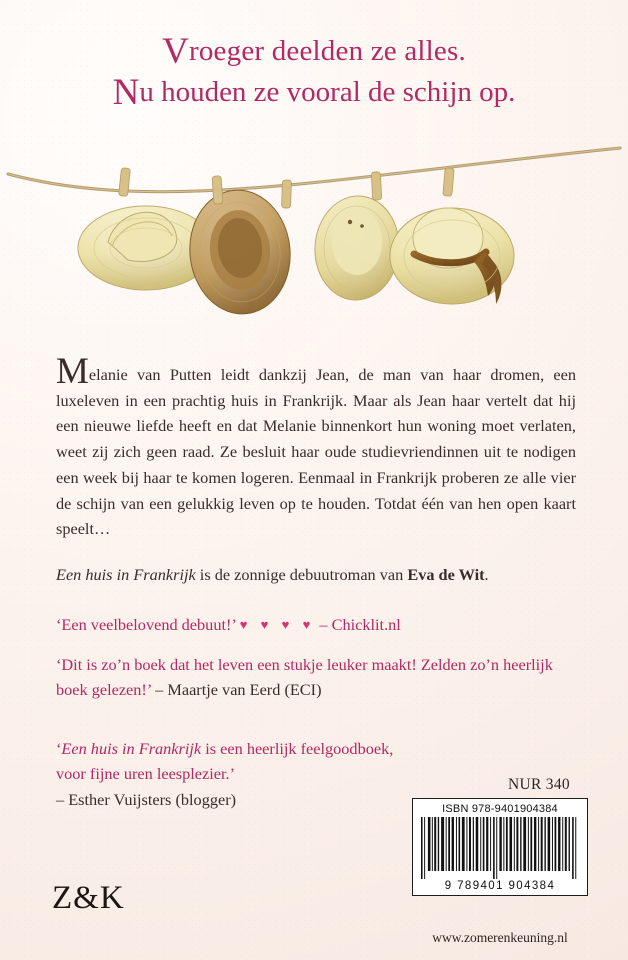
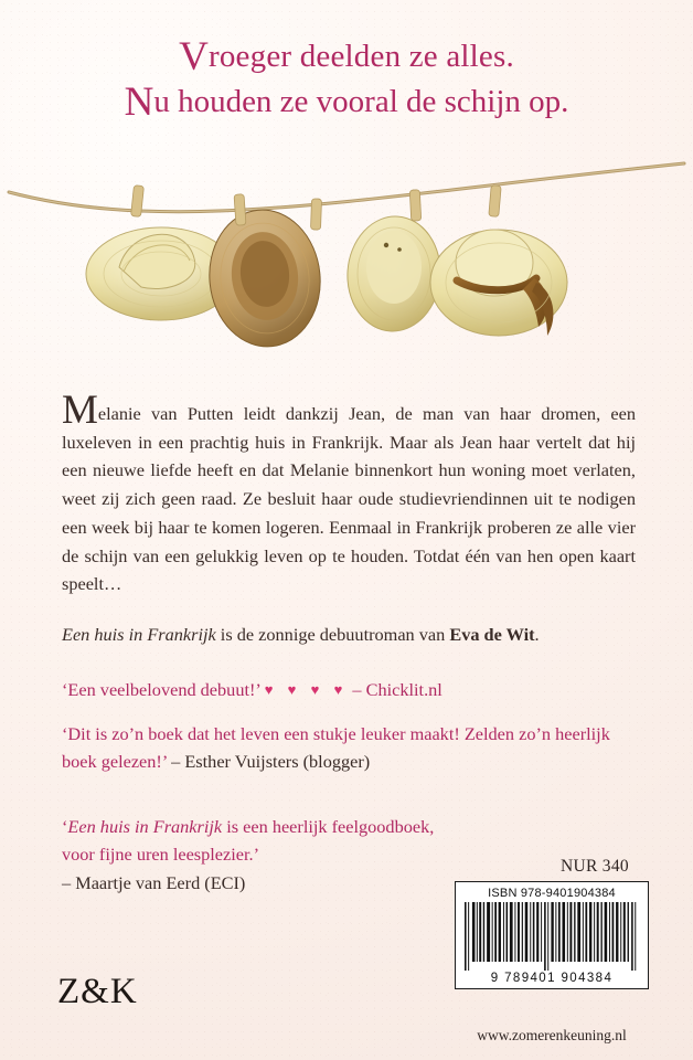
  Vroeger deelden ze alles.
  Nu houden ze vooral de schijn op.
  Melanie van Putten leidt dankzij Jean, de man van haar dromen, een luxeleven in een prachtig huis in Frankrijk. Maar als Jean haar vertelt dat hij een nieuwe liefde heeft en dat Melanie binnenkort hun woning moet verlaten, weet zij zich geen raad. Ze besluit haar oude studievriendinnen uit te nodigen een week bij haar te komen logeren. Eenmaal in Frankrijk proberen ze alle vier de schijn van een gelukkig leven op te houden. Totdat één van hen open kaart speelt…
  Een huis in Frankrijk is de zonnige debuutroman van Eva de Wit.
  ‘Een veelbelovend debuut!’ ♥ ♥ ♥ ♥ – Chicklit.nl
- ‘Dit is zo’n boek dat het leven een stukje leuker maakt! Zelden zo’n heerlijk boek gelezen!’ – Maartje van Eerd (ECI)
+ ‘Dit is zo’n boek dat het leven een stukje leuker maakt! Zelden zo’n heerlijk boek gelezen!’ – Esther Vuijsters (blogger)
  ‘Een huis in Frankrijk is een heerlijk feelgoodboek,
  voor fijne uren leesplezier.’
- – Esther Vuijsters (blogger)
+ – Maartje van Eerd (ECI)
  NUR 340
  ISBN 978-9401904384
  9 789401 904384
  www.zomerenkeuning.nl
  Z&K
